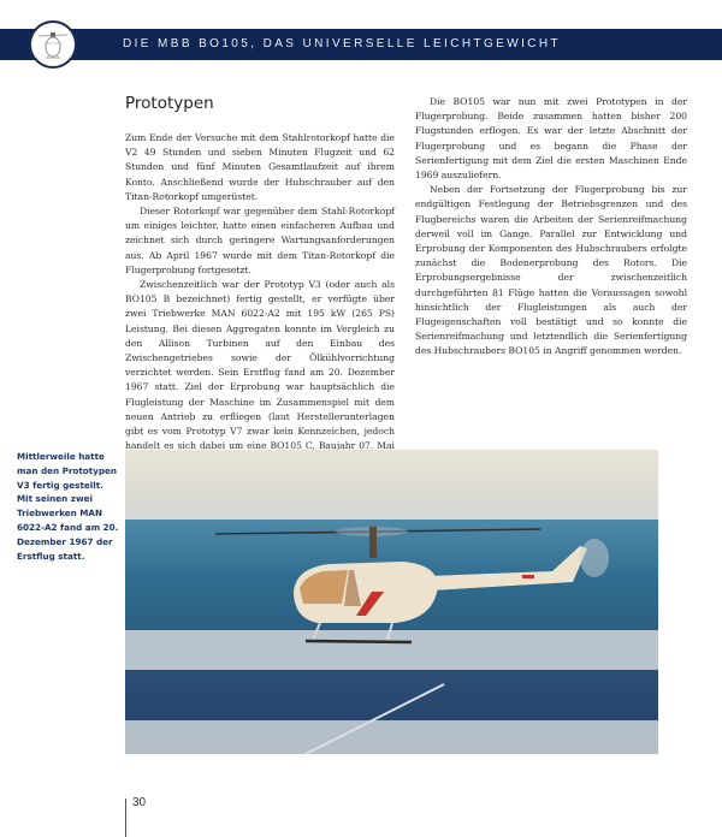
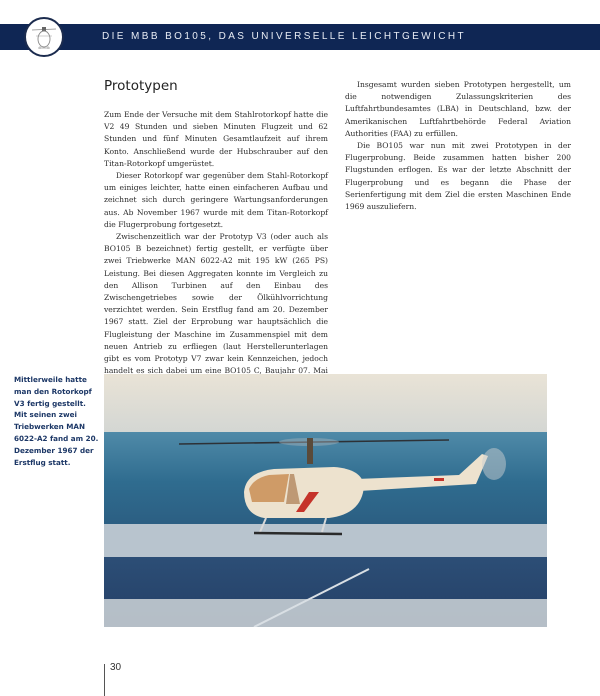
  DIE MBB BO105, DAS UNIVERSELLE LEICHTGEWICHT
  Prototypen
  Zum Ende der Versuche mit dem Stahlrotorkopf hatte die V2 49 Stunden und sieben Minuten Flugzeit und 62 Stunden und fünf Minuten Gesamtlaufzeit auf ihrem Konto. Anschließend wurde der Hubschrauber auf den Titan-Rotorkopf umgerüstet.
- Dieser Rotorkopf war gegenüber dem Stahl-Rotorkopf um einiges leichter, hatte einen einfacheren Aufbau und zeichnet sich durch geringere Wartungsanforderungen aus. Ab April 1967 wurde mit dem Titan-Rotorkopf die Flugerprobung fortgesetzt.
+ Dieser Rotorkopf war gegenüber dem Stahl-Rotorkopf um einiges leichter, hatte einen einfacheren Aufbau und zeichnet sich durch geringere Wartungsanforderungen aus. Ab November 1967 wurde mit dem Titan-Rotorkopf die Flugerprobung fortgesetzt.
  Zwischenzeitlich war der Prototyp V3 (oder auch als BO105 B bezeichnet) fertig gestellt, er verfügte über zwei Triebwerke MAN 6022-A2 mit 195 kW (265 PS) Leistung. Bei diesen Aggregaten konnte im Vergleich zu den Allison Turbinen auf den Einbau des Zwischengetriebes sowie der Ölkühlvorrichtung verzichtet werden. Sein Erstflug fand am 20. Dezember 1967 statt. Ziel der Erprobung war hauptsächlich die Flugleistung der Maschine im Zusammenspiel mit dem neuen Antrieb zu erfliegen (laut Herstellerunterlagen gibt es vom Prototyp V7 zwar kein Kennzeichen, jedoch handelt es sich dabei um eine BO105 C, Baujahr 07. Mai
+ Insgesamt wurden sieben Prototypen hergestellt, um die notwendigen Zulassungskriterien des Luftfahrtbundesamtes (LBA) in Deutschland, bzw. der Amerikanischen Luftfahrtbehörde Federal Aviation Authorities (FAA) zu erfüllen.
  Die BO105 war nun mit zwei Prototypen in der Flugerprobung. Beide zusammen hatten bisher 200 Flugstunden erflogen. Es war der letzte Abschnitt der Flugerprobung und es begann die Phase der Serienfertigung mit dem Ziel die ersten Maschinen Ende 1969 auszuliefern.
- Neben der Fortsetzung der Flugerprobung bis zur endgültigen Festlegung der Betriebsgrenzen und des Flugbereichs waren die Arbeiten der Serienreifmachung derweil voll im Gange. Parallel zur Entwicklung und Erprobung der Komponenten des Hubschraubers erfolgte zunächst die Bodenerprobung des Rotors. Die Erprobungsergebnisse der zwischenzeitlich durchgeführten 81 Flüge hatten die Voraussagen sowohl hinsichtlich der Flugleistungen als auch der Flugeigenschaften voll bestätigt und so konnte die Serienreifmachung und letztendlich die Serienfertigung des Hubschraubers BO105 in Angriff genommen werden.
- Mittlerweile hatte man den Prototypen V3 fertig gestellt. Mit seinen zwei Triebwerken MAN 6022-A2 fand am 20. Dezember 1967 der Erstflug statt.
+ Mittlerweile hatte man den Rotorkopf V3 fertig gestellt. Mit seinen zwei Triebwerken MAN 6022-A2 fand am 20. Dezember 1967 der Erstflug statt.
  30
